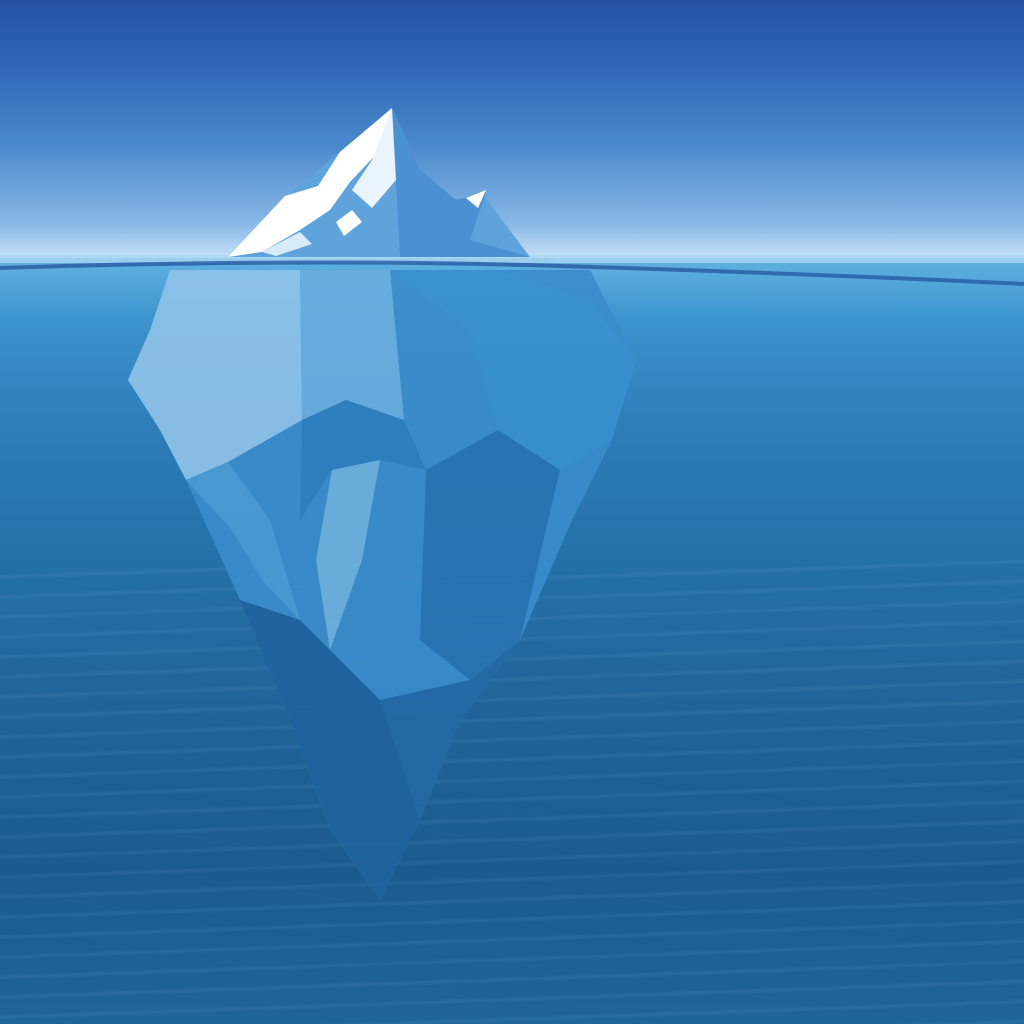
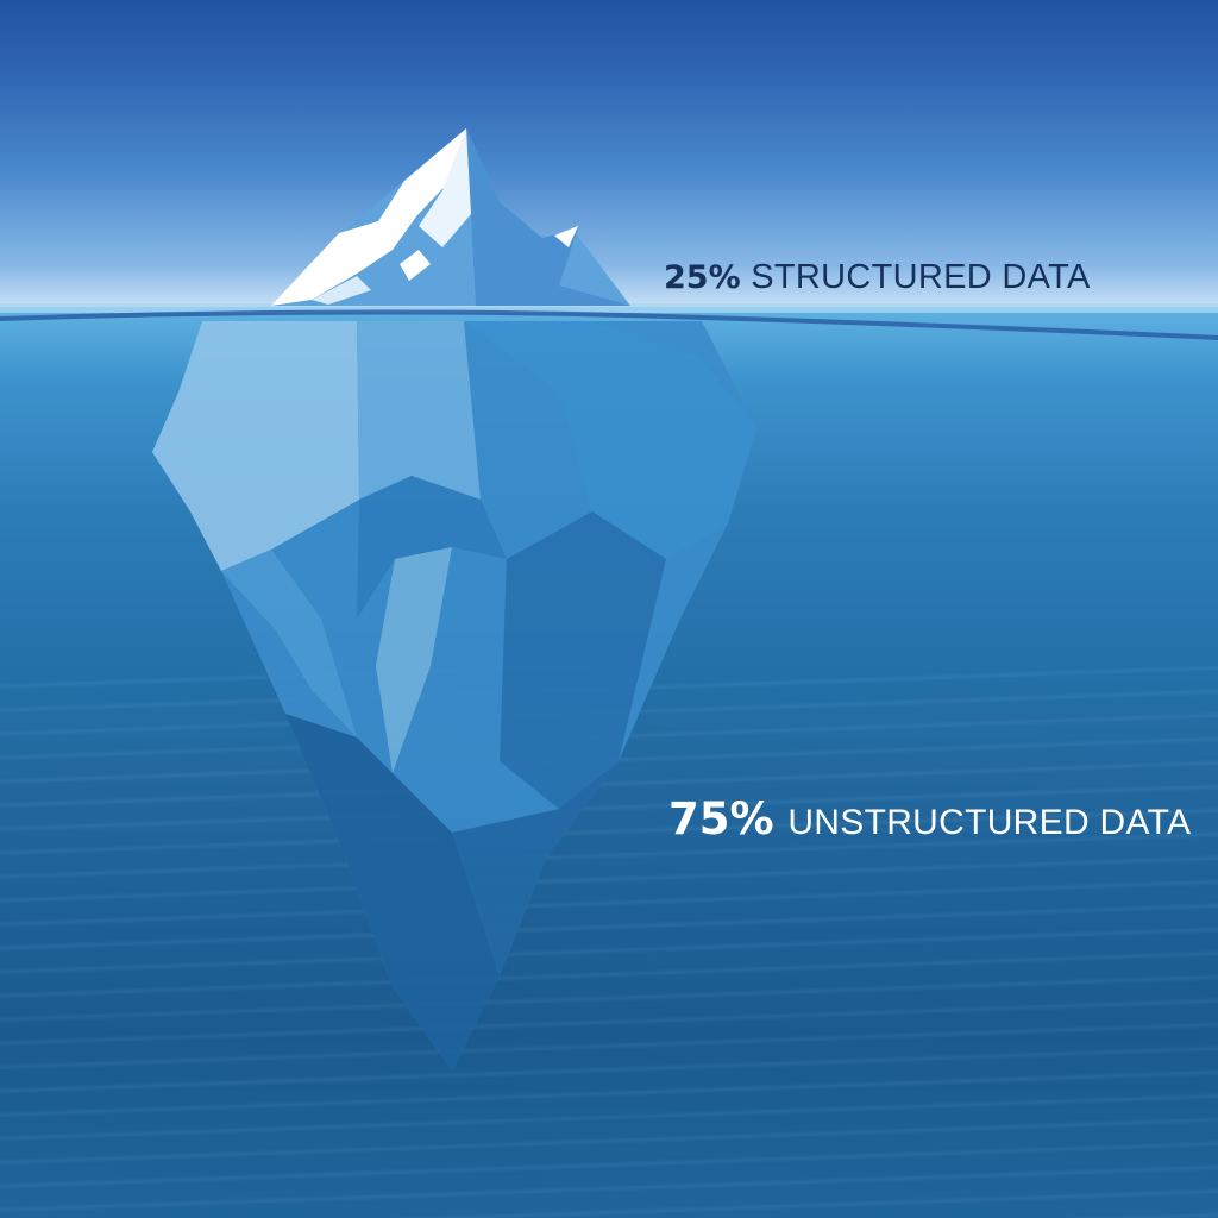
+ 25% STRUCTURED DATA
+ 75% UNSTRUCTURED DATA
